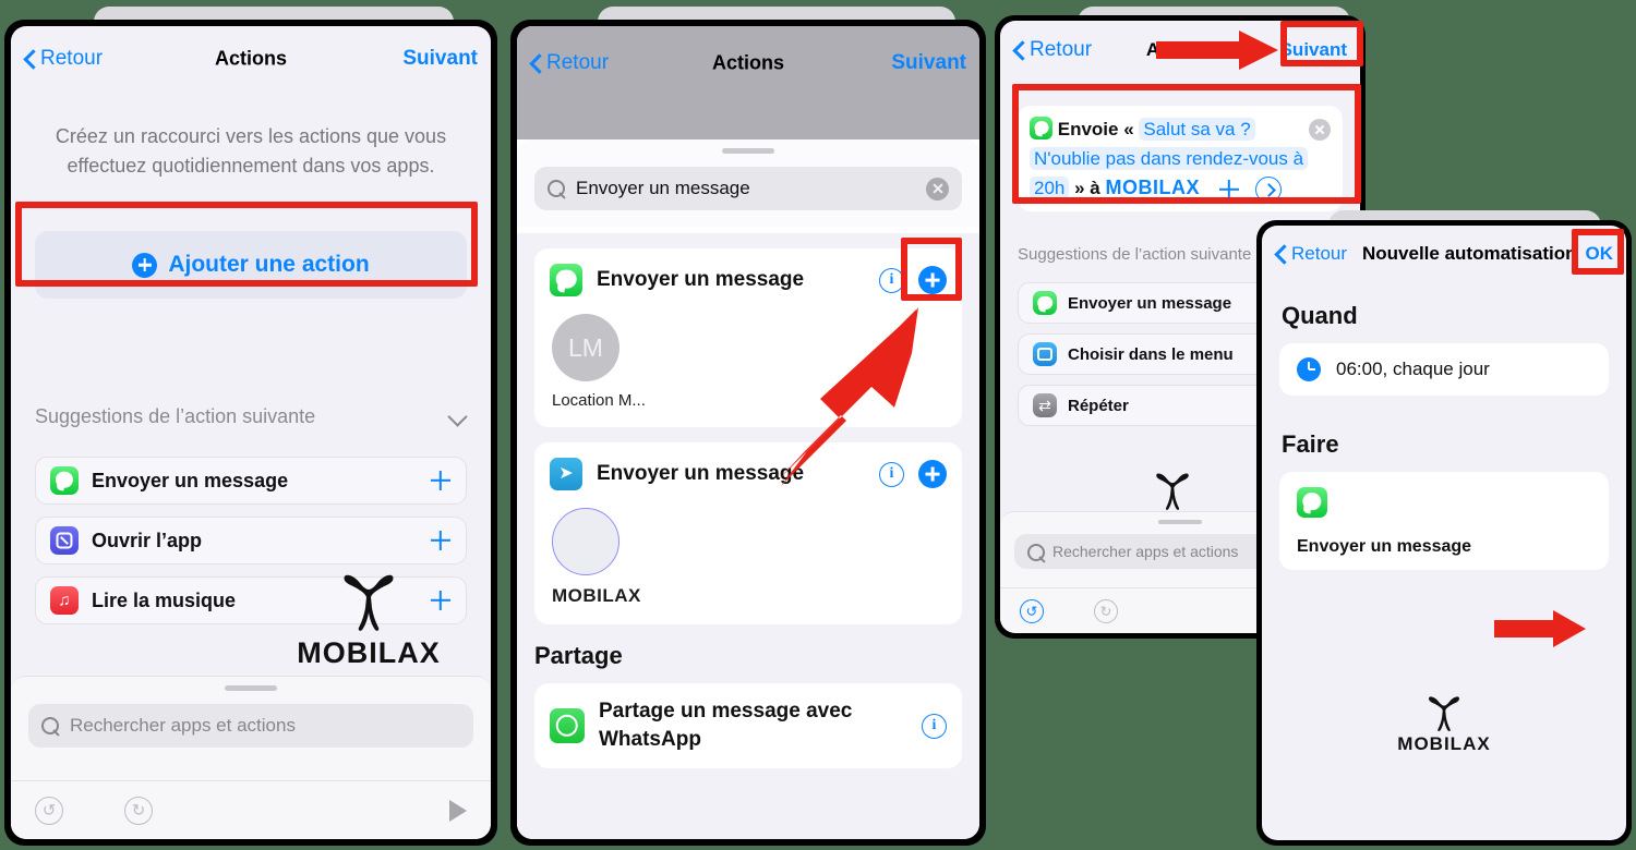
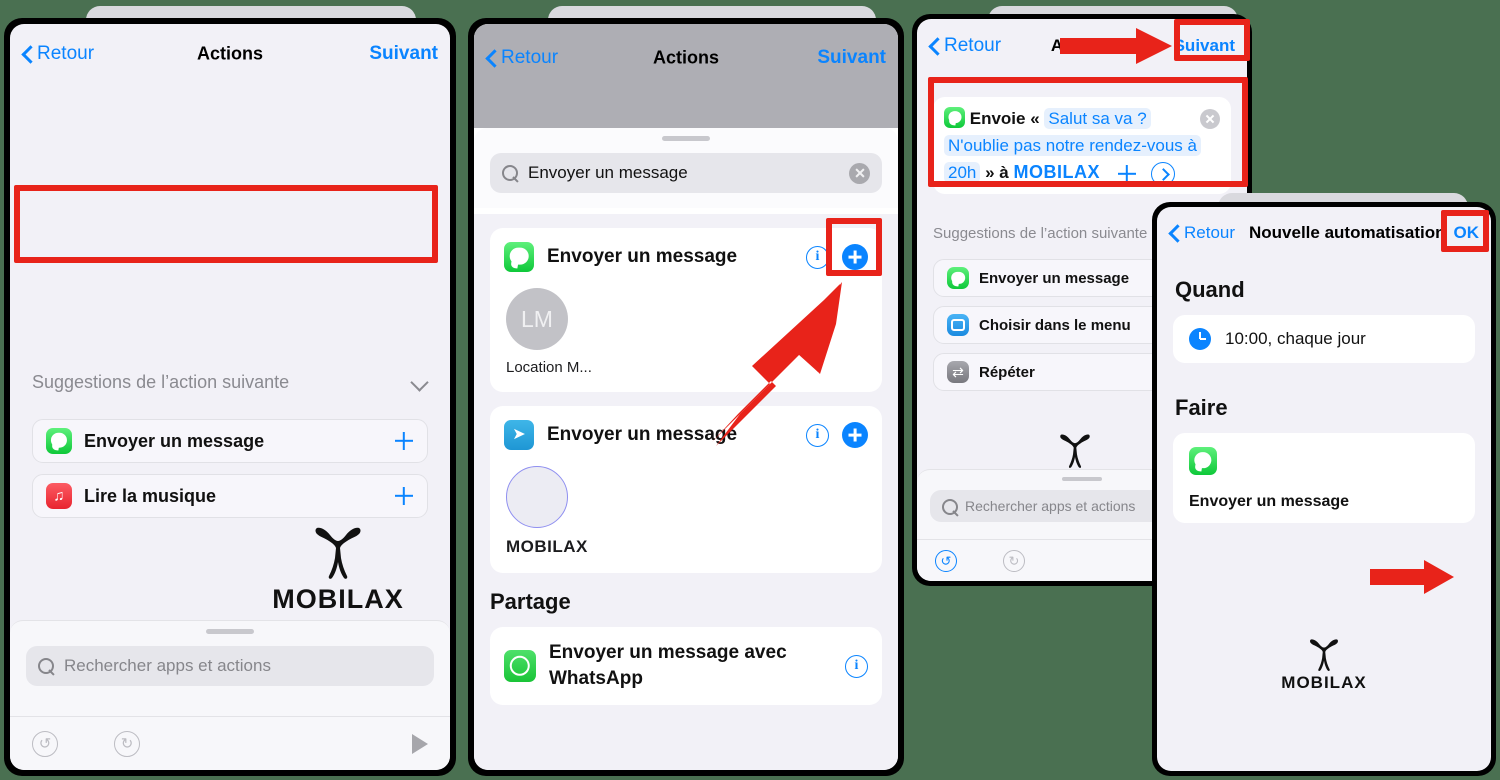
  Retour
  Actions
  Suivant
- Créez un raccourci vers les actions que vous effectuez quotidiennement dans vos apps.
- Ajouter une action
  Suggestions de l’action suivante
  Envoyer un message
- Ouvrir l’app
  ♫
  Lire la musique
  MOBILAX
  Rechercher apps et actions
  ↺
  ↻
  Retour
  Actions
  Suivant
  Envoyer un message
  Envoyer un message
  i
  LM
  Location M...
  ➤
  Envoyer un message
  i
  MOBILAX
  Partage
- Partage un message avec WhatsApp
+ Envoyer un message avec WhatsApp
  i
  Retour
  Suivant
- Envoie « Salut sa va ? N'oublie pas dans rendez-vous à 20h » à MOBILAX
+ Envoie « Salut sa va ? N'oublie pas notre rendez-vous à 20h » à MOBILAX
  Suggestions de l’action suivante
  Envoyer un message
  Choisir dans le menu
  ⇄
  Répéter
  Rechercher apps et actions
  ↺
  ↻
  Retour
  Nouvelle automatisation
  OK
  Quand
- 06:00, chaque jour
+ 10:00, chaque jour
  Faire
  Envoyer un message
  MOBILAX
